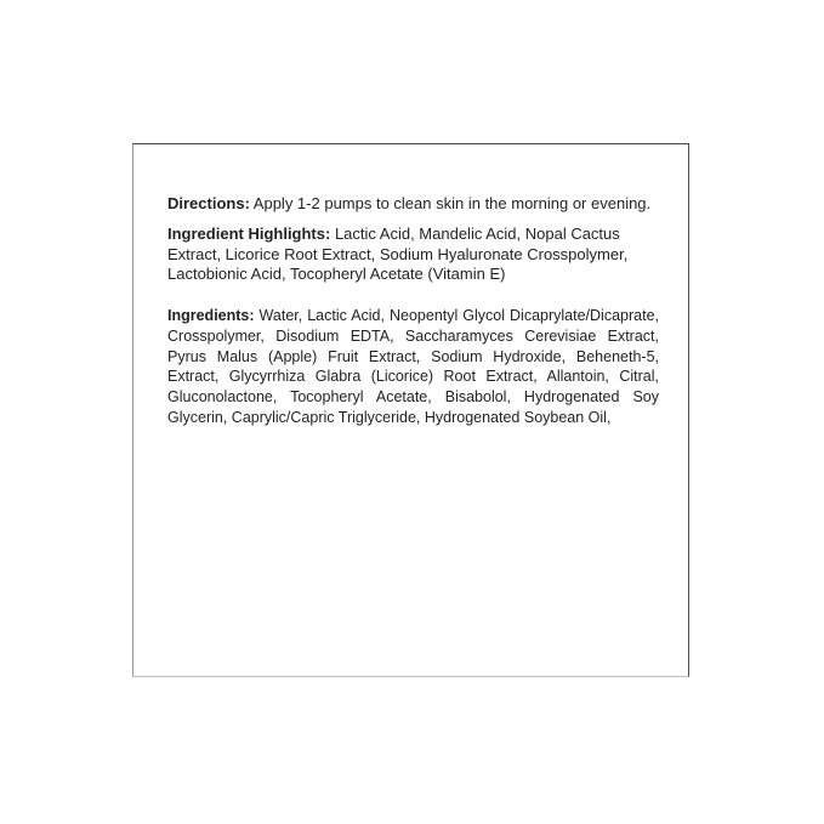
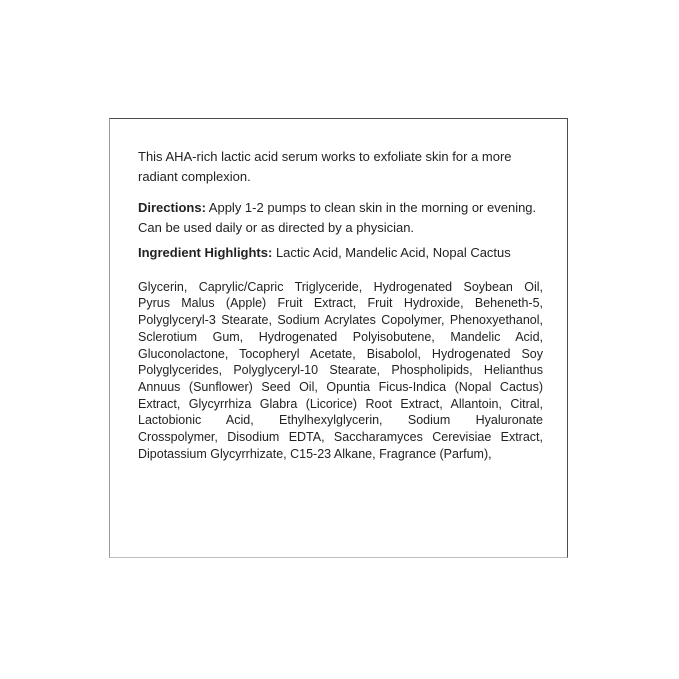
+ This AHA-rich lactic acid serum works to exfoliate skin for a more
+ radiant complexion.
  Directions: Apply 1-2 pumps to clean skin in the morning or evening.
+ Can be used daily or as directed by a physician.
  Ingredient Highlights: Lactic Acid, Mandelic Acid, Nopal Cactus
- Extract, Licorice Root Extract, Sodium Hyaluronate Crosspolymer,
- Lactobionic Acid, Tocopheryl Acetate (Vitamin E)
- Ingredients: Water, Lactic Acid, Neopentyl Glycol Dicaprylate/Dicaprate,
- Crosspolymer, Disodium EDTA, Saccharamyces Cerevisiae Extract,
+ Glycerin, Caprylic/Capric Triglyceride, Hydrogenated Soybean Oil,
- Pyrus Malus (Apple) Fruit Extract, Sodium Hydroxide, Beheneth-5,
+ Pyrus Malus (Apple) Fruit Extract, Fruit Hydroxide, Beheneth-5,
+ Polyglyceryl-3 Stearate, Sodium Acrylates Copolymer, Phenoxyethanol,
+ Sclerotium Gum, Hydrogenated Polyisobutene, Mandelic Acid,
- Extract, Glycyrrhiza Glabra (Licorice) Root Extract, Allantoin, Citral,
+ Gluconolactone, Tocopheryl Acetate, Bisabolol, Hydrogenated Soy
+ Polyglycerides, Polyglyceryl-10 Stearate, Phospholipids, Helianthus
+ Annuus (Sunflower) Seed Oil, Opuntia Ficus-Indica (Nopal Cactus)
- Gluconolactone, Tocopheryl Acetate, Bisabolol, Hydrogenated Soy
+ Extract, Glycyrrhiza Glabra (Licorice) Root Extract, Allantoin, Citral,
+ Lactobionic Acid, Ethylhexylglycerin, Sodium Hyaluronate
- Glycerin, Caprylic/Capric Triglyceride, Hydrogenated Soybean Oil,
+ Crosspolymer, Disodium EDTA, Saccharamyces Cerevisiae Extract,
+ Dipotassium Glycyrrhizate, C15-23 Alkane, Fragrance (Parfum),
